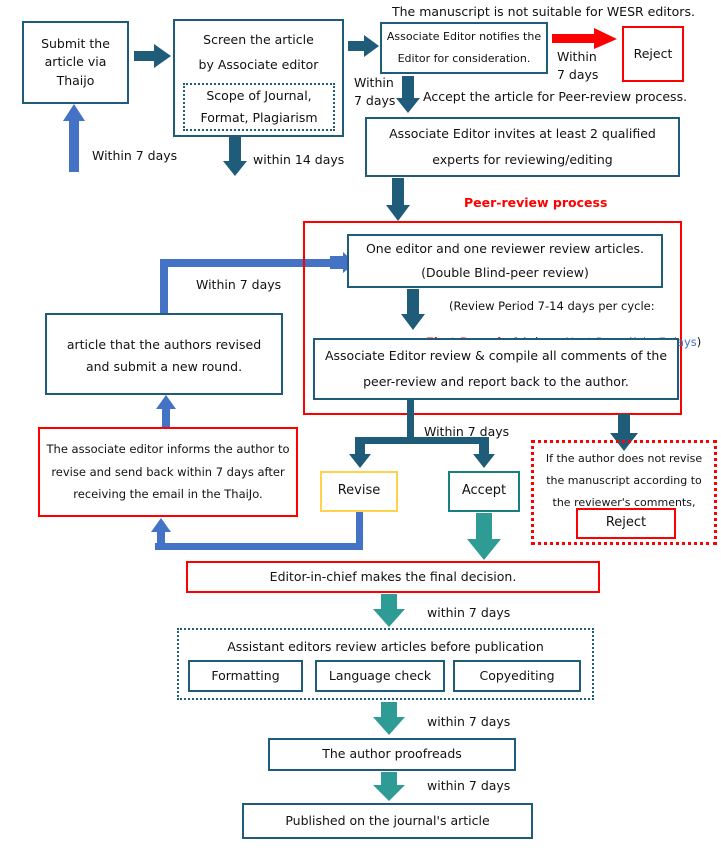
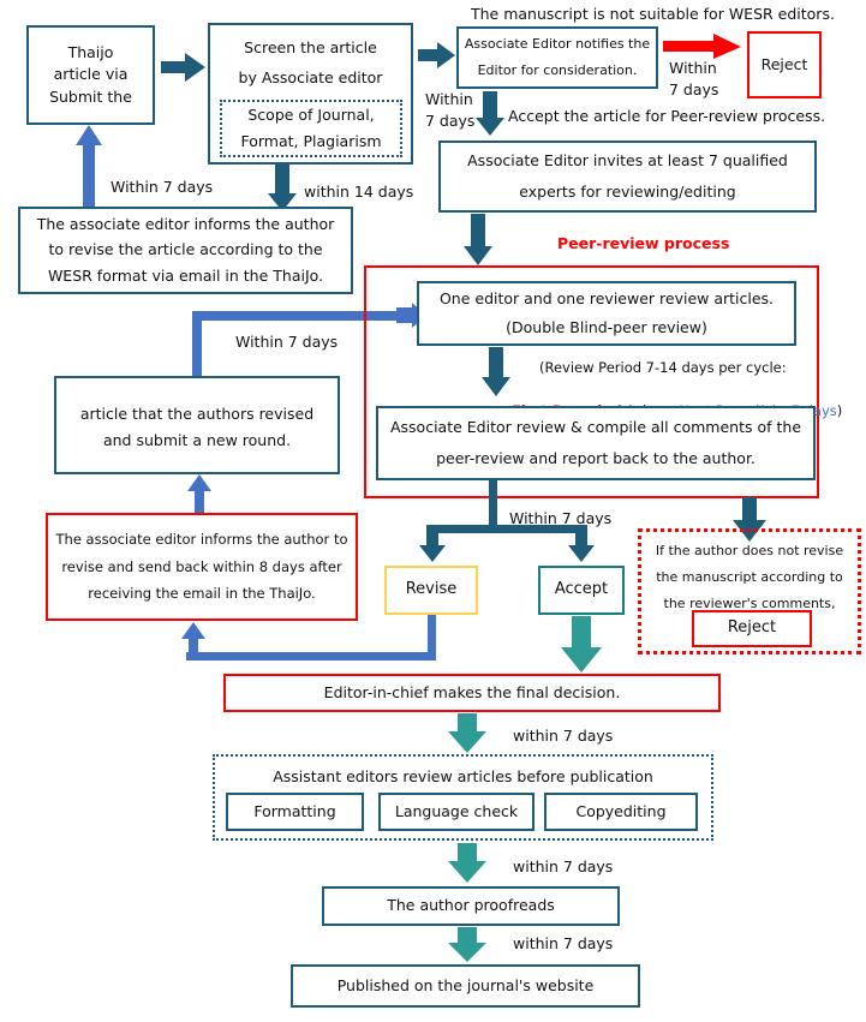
- Submit the
+ Thaijo
  article via
- Thaijo
+ Submit the
  Screen the article
  by Associate editor
  Scope of Journal,
  Format, Plagiarism
  The manuscript is not suitable for WESR editors.
  Associate Editor notifies the
  Editor for consideration.
  Within
  7 days
  Reject
  Within
  7 days
  Accept the article for Peer-review process.
- Associate Editor invites at least 2 qualified
+ Associate Editor invites at least 7 qualified
  experts for reviewing/editing
  Peer-review process
  Within 7 days
  within 14 days
+ The associate editor informs the author
+ to revise the article according to the
+ WESR format via email in the ThaiJo.
  Within 7 days
  article that the authors revised
  and submit a new round.
  The associate editor informs the author to
- revise and send back within 7 days after
+ revise and send back within 8 days after
  receiving the email in the ThaiJo.
  One editor and one reviewer review articles.
  (Double Blind-peer review)
  (Review Period 7-14 days per cycle:
  Associate Editor review & compile all comments of the
  peer-review and report back to the author.
  Within 7 days
  Revise
  Accept
  If the author does not revise
  the manuscript according to
  the reviewer's comments,
  Reject
  Editor-in-chief makes the final decision.
  within 7 days
  Assistant editors review articles before publication
  Formatting
  Language check
  Copyediting
  within 7 days
  The author proofreads
  within 7 days
- Published on the journal's article
+ Published on the journal's website
